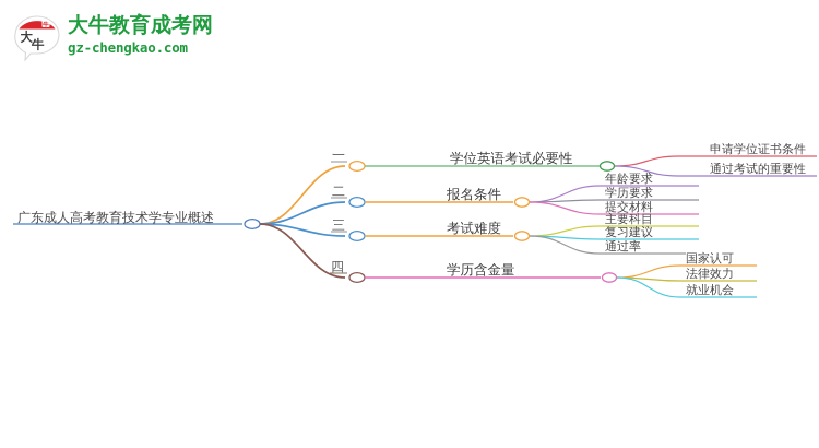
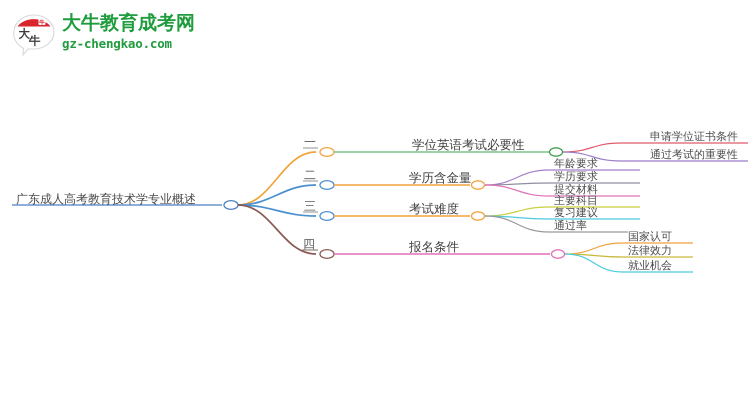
  大
  牛
  大牛教育成考网
  gz-chengkao.com
  广东成人高考教育技术学专业概述
  一
  二
  三
  四
  学位英语考试必要性
- 报名条件
+ 学历含金量
  考试难度
- 学历含金量
+ 报名条件
  申请学位证书条件
  通过考试的重要性
  年龄要求
  学历要求
  提交材料
  主要科目
  复习建议
  通过率
  国家认可
  法律效力
  就业机会
